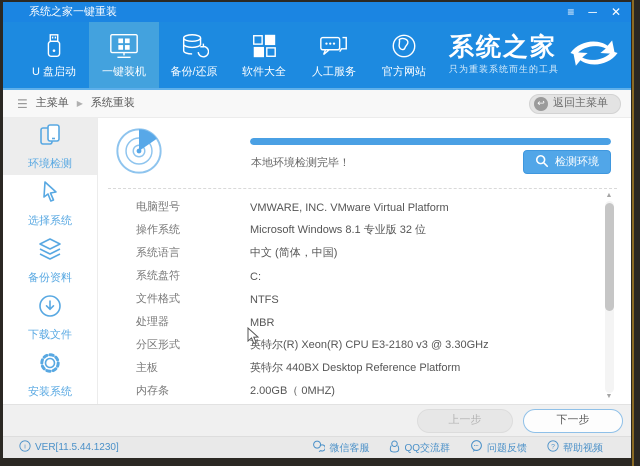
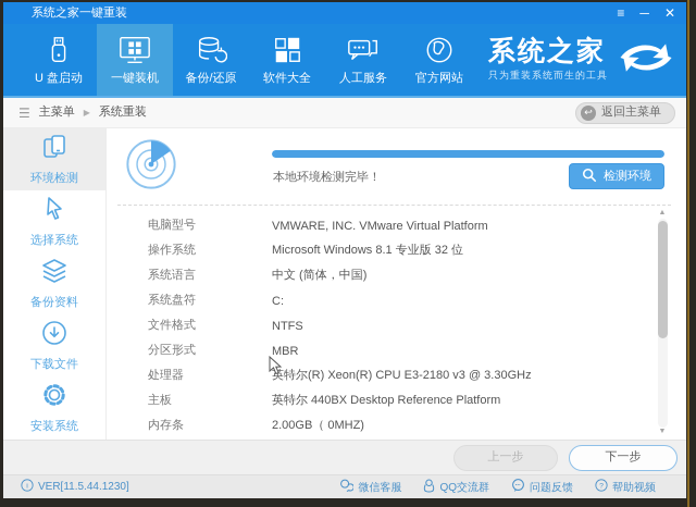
  系统之家一键重装
  ≡
  ─
  ✕
  U 盘启动
  一键装机
  备份/还原
  软件大全
  人工服务
  官方网站
  系统之家
  只为重装系统而生的工具
  ☰
  主菜单
  ▶
  系统重装
  ↩
  返回主菜单
  环境检测
  选择系统
  备份资料
  下载文件
  安装系统
  本地环境检测完毕！
  检测环境
  电脑型号
  VMWARE, INC. VMware Virtual Platform
  操作系统
  Microsoft Windows 8.1 专业版 32 位
  系统语言
  中文 (简体，中国)
  系统盘符
  C:
  文件格式
  NTFS
- 处理器
+ 分区形式
  MBR
- 分区形式
+ 处理器
  英特尔(R) Xeon(R) CPU E3-2180 v3 @ 3.30GHz
  主板
  英特尔 440BX Desktop Reference Platform
  内存条
  2.00GB（ 0MHZ)
  上一步
  下一步
  VER[11.5.44.1230]
  微信客服
  QQ交流群
  问题反馈
  帮助视频
